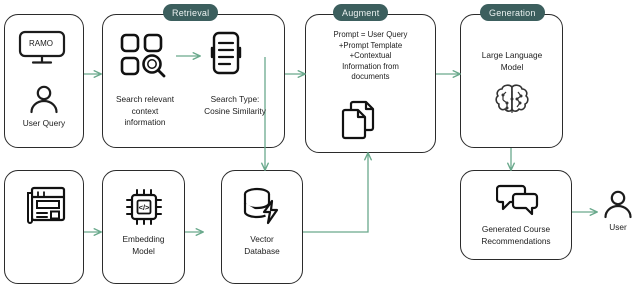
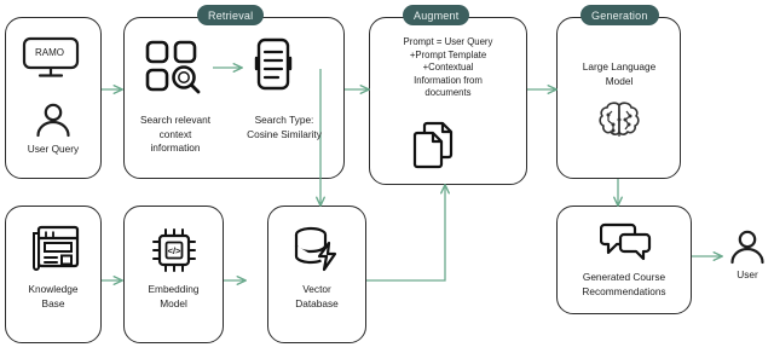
  Retrieval
  Augment
  Generation
  RAMO
  User Query
  Search relevant
  context
  information
  Search Type:
  Cosine Similarity
  Prompt = User Query
  +Prompt Template
  +Contextual
  Information from
  documents
  Large Language
  Model
+ Knowledge
+ Base
  </>
  Embedding
  Model
  Vector
  Database
  Generated Course
  Recommendations
  User
